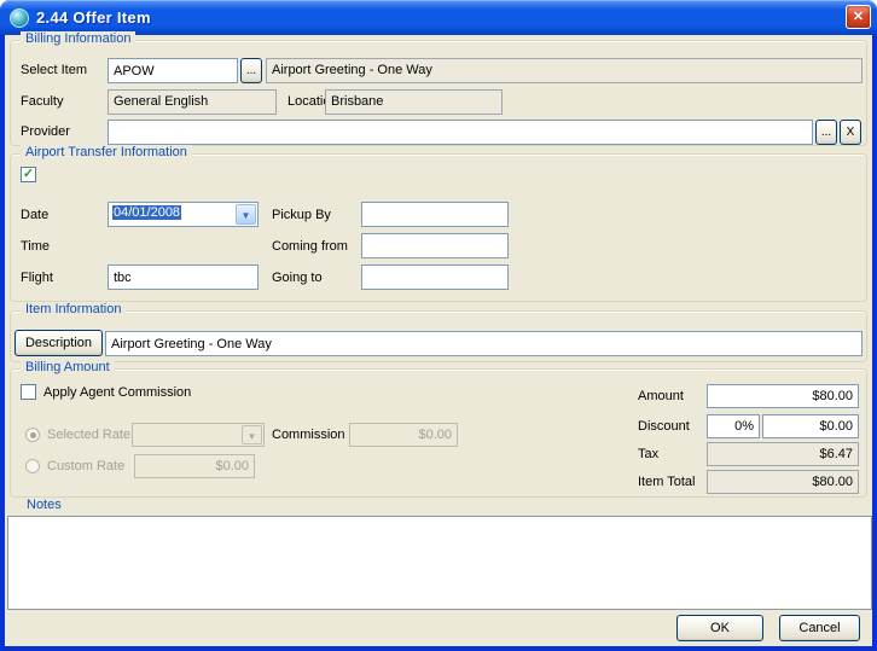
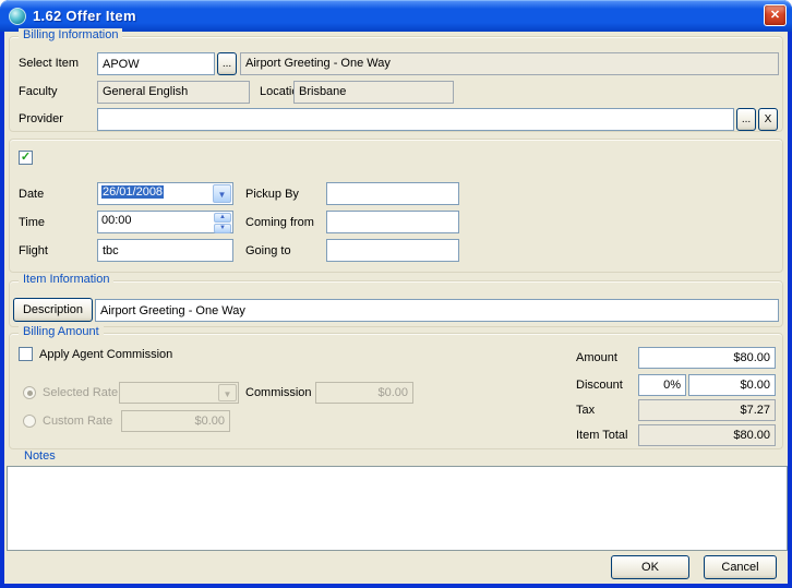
- 2.44 Offer Item
+ 1.62 Offer Item
  ✕
  Billing Information
  Select Item
  APOW
  ...
  Airport Greeting - One Way
  Faculty
  General English
  Locati
  Brisbane
  Provider
  ...
  X
- Airport Transfer Information
  ✓
  Date
- 04/01/2008
+ 26/01/2008
  ▼
  Pickup By
  Time
+ 00:00
  Coming from
  Flight
  tbc
  Going to
  Item Information
  Description
  Airport Greeting - One Way
  Billing Amount
  Apply Agent Commission
  Selected Rate
  ▼
  Commission
  $0.00
  Custom Rate
  $0.00
  Amount
  $80.00
  Discount
  0%
  $0.00
  Tax
- $6.47
+ $7.27
  Item Total
  $80.00
  Notes
  OK
  Cancel
